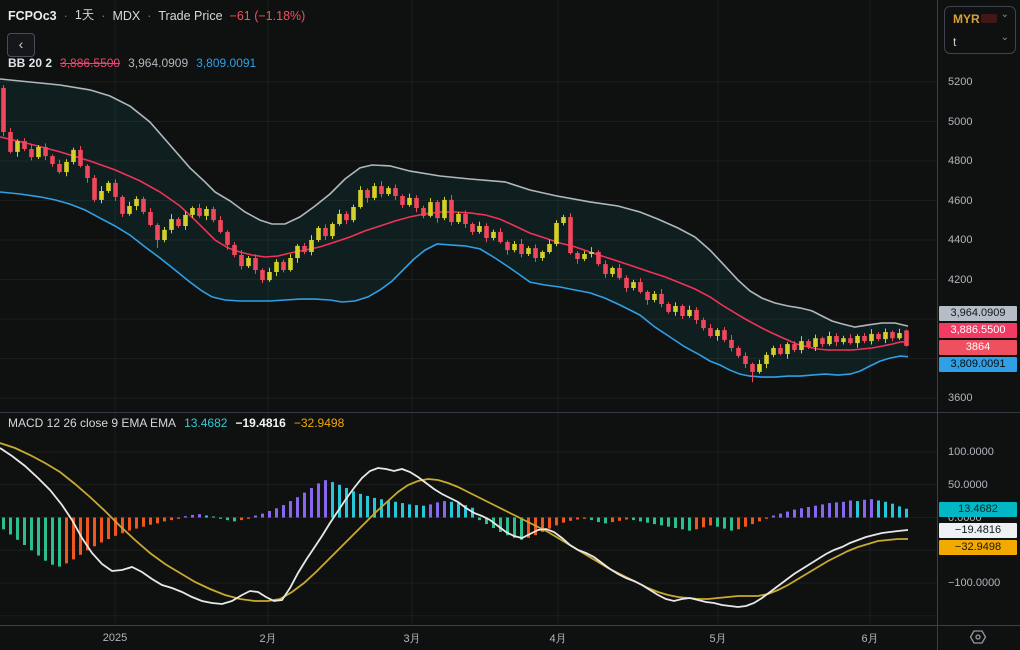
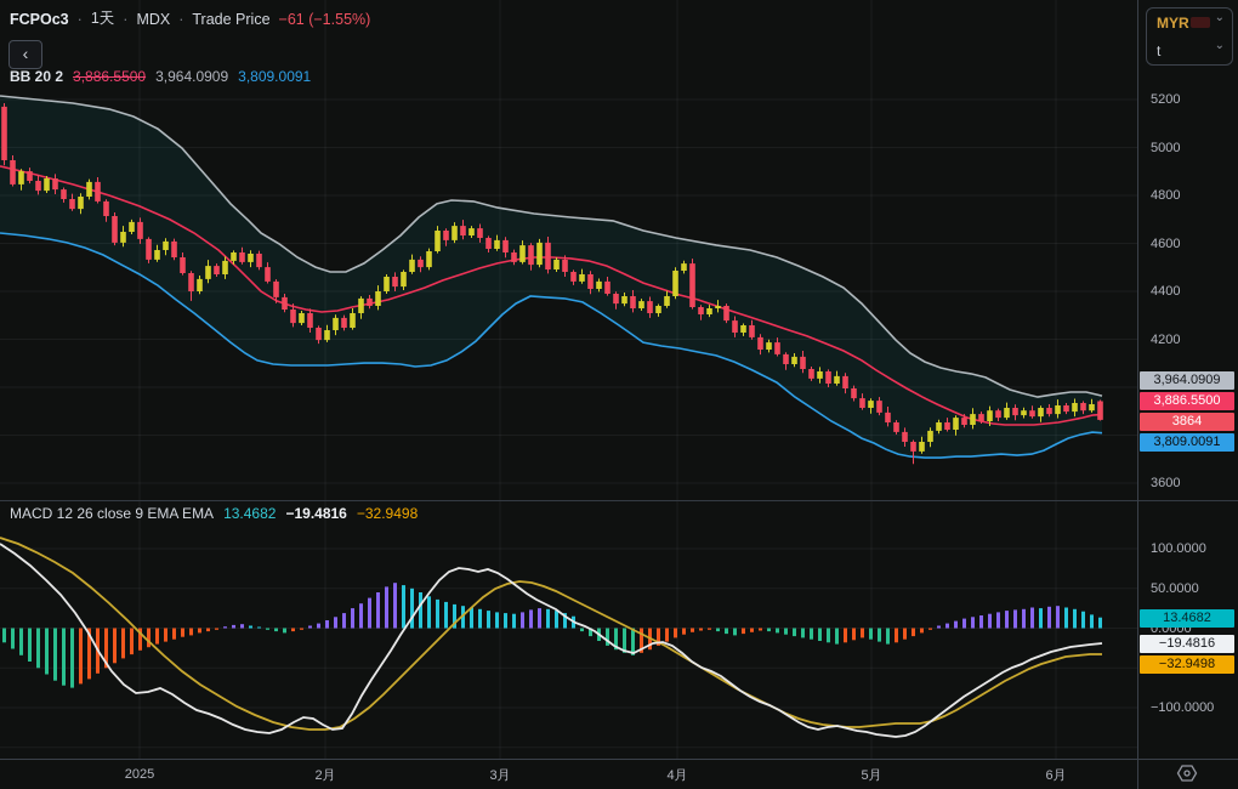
  FCPOc3
  ·
  1天
  ·
  MDX
  ·
  Trade Price
- −61 (−1.18%)
+ −61 (−1.55%)
  ‹
  BB 20 2
  3,886.5500
  3,964.0909
  3,809.0091
  MACD 12 26 close 9 EMA EMA
  13.4682
  −19.4816
  −32.9498
  MYR
  ⌄
  t
  ⌄
  5200
  5000
  4800
  4600
  4400
  4200
  3600
  100.0000
  50.0000
  0.0000
  −100.0000
  3,964.0909
  3,886.5500
  3864
  3,809.0091
  13.4682
  −19.4816
  −32.9498
  2025
  2月
  3月
  4月
  5月
  6月
